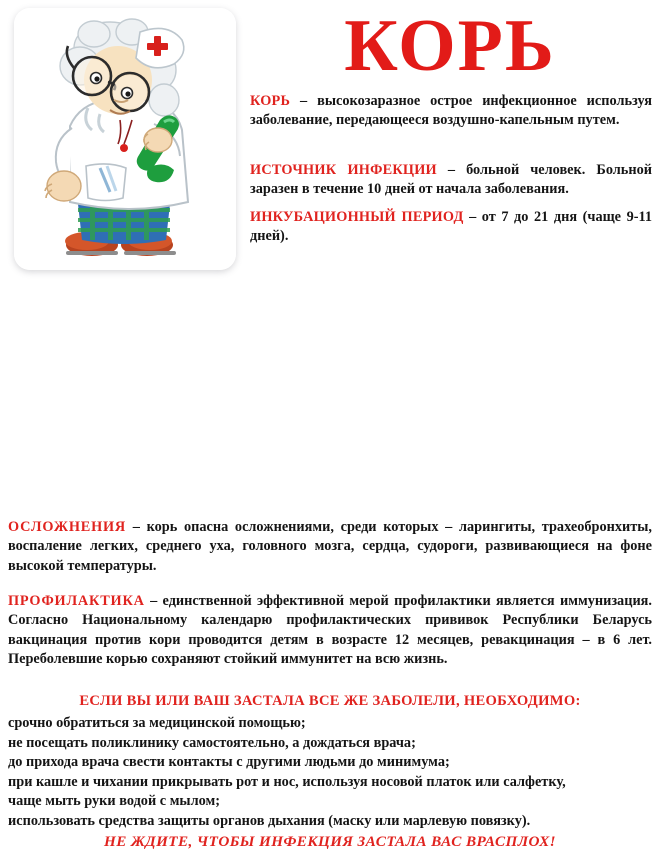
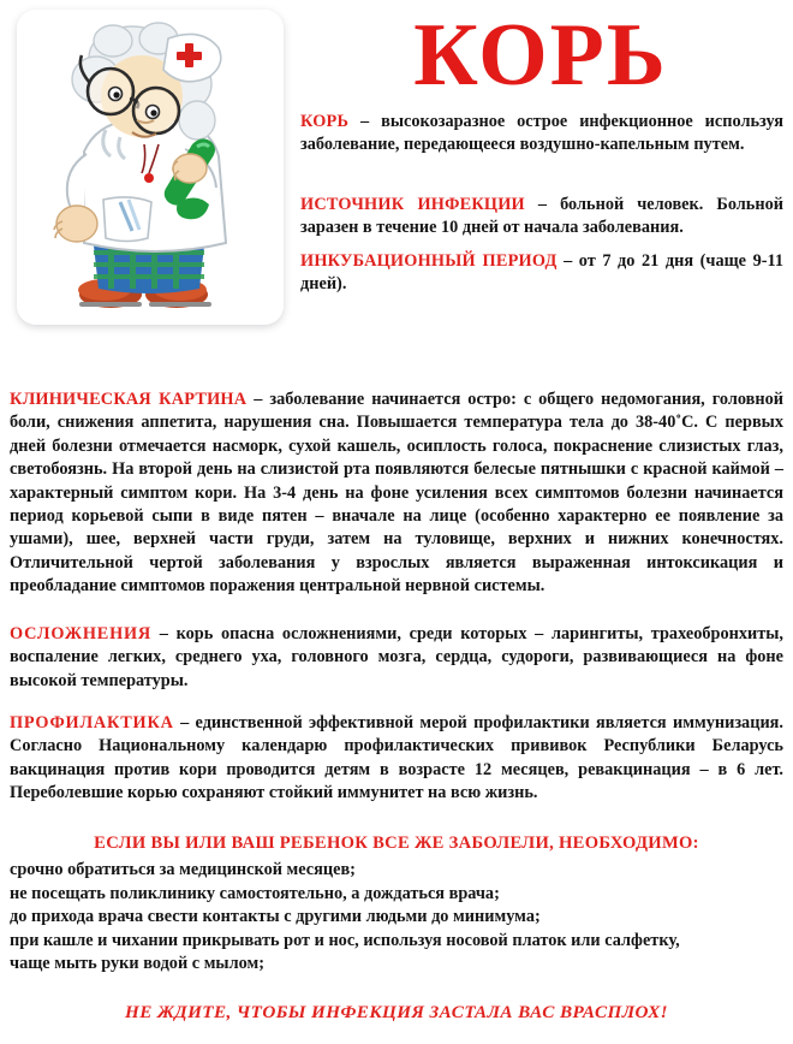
  КОРЬ
  КОРЬ – высокозаразное острое инфекционное используя заболевание, передающееся воздушно-капельным путем.
  ИСТОЧНИК ИНФЕКЦИИ – больной человек. Больной заразен в течение 10 дней от начала заболевания.
  ИНКУБАЦИОННЫЙ ПЕРИОД – от 7 до 21 дня (чаще 9-11 дней).
+ КЛИНИЧЕСКАЯ КАРТИНА – заболевание начинается остро: с общего недомогания, головной боли, снижения аппетита, нарушения сна. Повышается температура тела до 38-40˚С. С первых дней болезни отмечается насморк, сухой кашель, осиплость голоса, покраснение слизистых глаз, светобоязнь. На второй день на слизистой рта появляются белесые пятнышки с красной каймой – характерный симптом кори. На 3-4 день на фоне усиления всех симптомов болезни начинается период корьевой сыпи в виде пятен – вначале на лице (особенно характерно ее появление за ушами), шее, верхней части груди, затем на туловище, верхних и нижних конечностях. Отличительной чертой заболевания у взрослых является выраженная интоксикация и преобладание симптомов поражения центральной нервной системы.
  ОСЛОЖНЕНИЯ – корь опасна осложнениями, среди которых – ларингиты, трахеобронхиты, воспаление легких, среднего уха, головного мозга, сердца, судороги, развивающиеся на фоне высокой температуры.
  ПРОФИЛАКТИКА – единственной эффективной мерой профилактики является иммунизация. Согласно Национальному календарю профилактических прививок Республики Беларусь вакцинация против кори проводится детям в возрасте 12 месяцев, ревакцинация – в 6 лет. Переболевшие корью сохраняют стойкий иммунитет на всю жизнь.
- ЕСЛИ ВЫ ИЛИ ВАШ ЗАСТАЛА ВСЕ ЖЕ ЗАБОЛЕЛИ, НЕОБХОДИМО:
+ ЕСЛИ ВЫ ИЛИ ВАШ РЕБЕНОК ВСЕ ЖЕ ЗАБОЛЕЛИ, НЕОБХОДИМО:
- срочно обратиться за медицинской помощью;
+ срочно обратиться за медицинской месяцев;
  не посещать поликлинику самостоятельно, а дождаться врача;
  до прихода врача свести контакты с другими людьми до минимума;
  при кашле и чихании прикрывать рот и нос, используя носовой платок или салфетку,
  чаще мыть руки водой с мылом;
- использовать средства защиты органов дыхания (маску или марлевую повязку).
  НЕ ЖДИТЕ, ЧТОБЫ ИНФЕКЦИЯ ЗАСТАЛА ВАС ВРАСПЛОХ!
